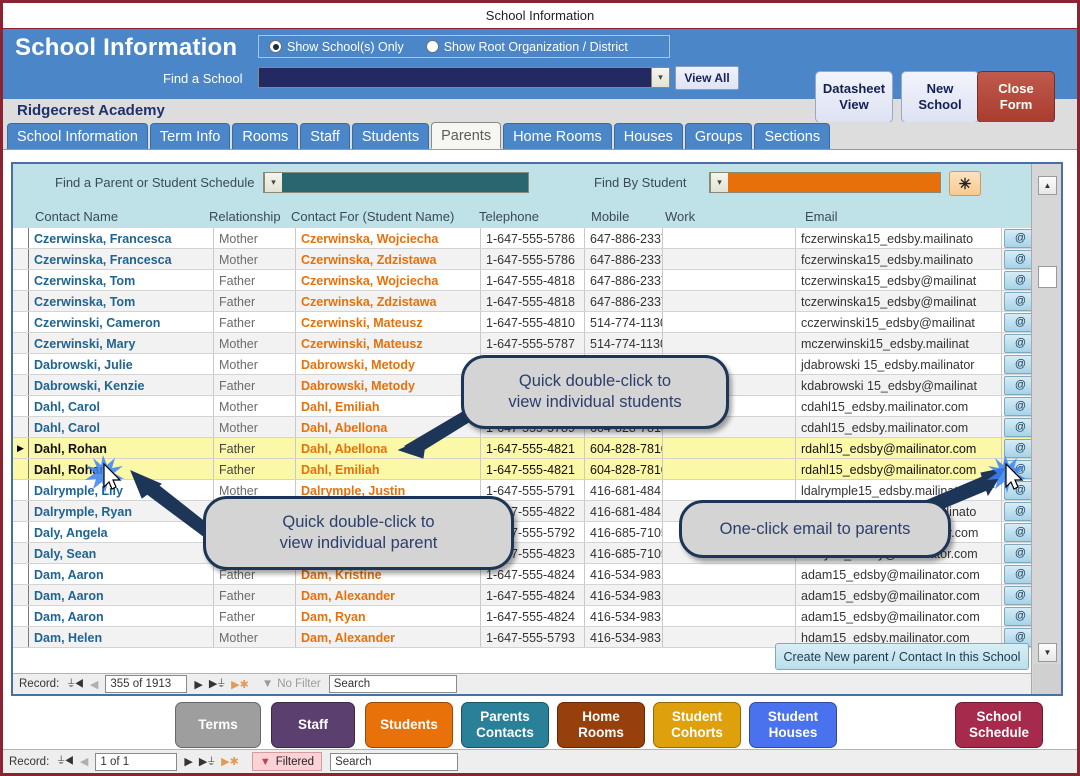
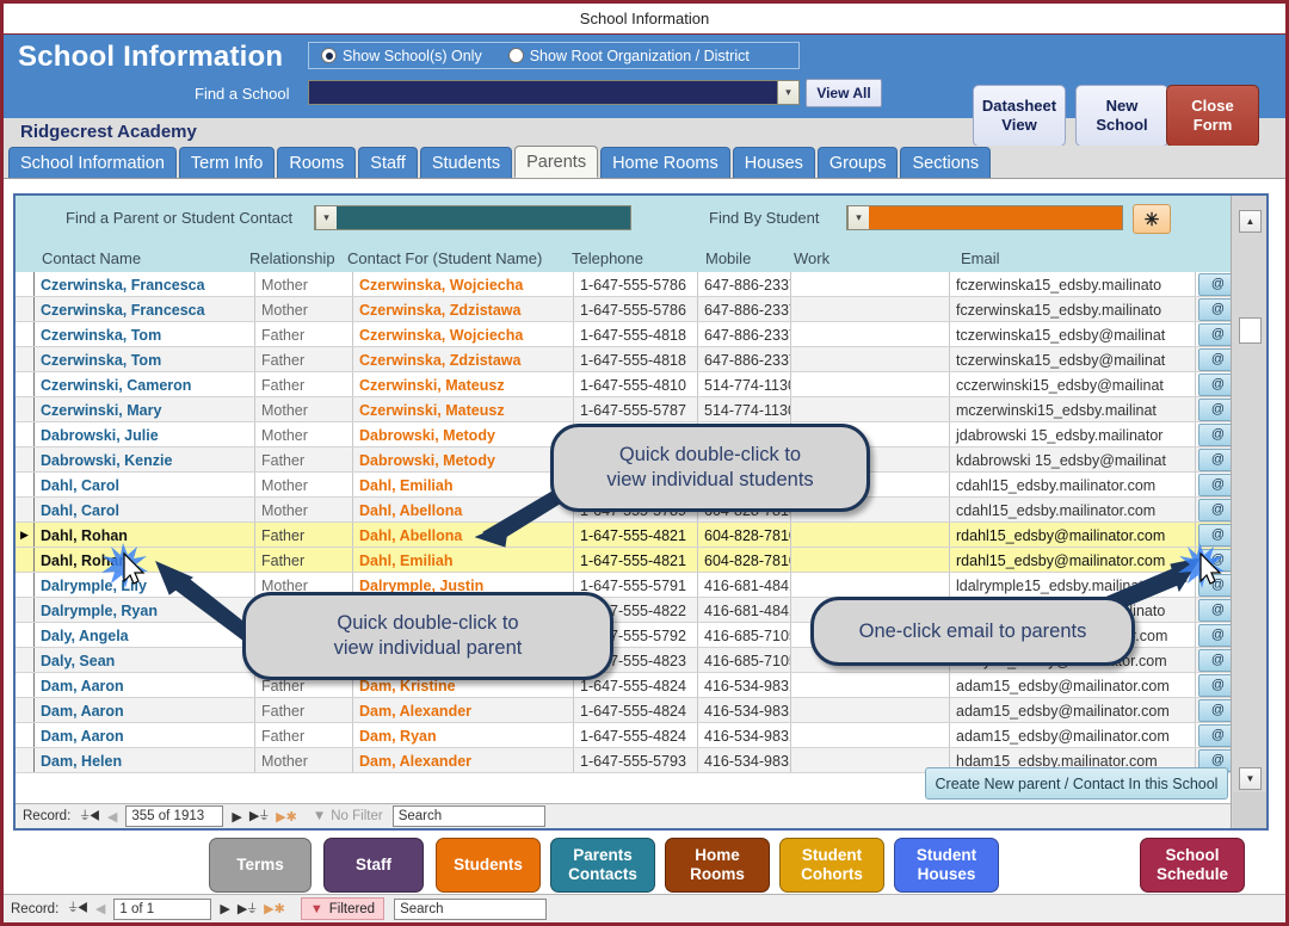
  School Information
  School Information
  Show School(s) Only
  Show Root Organization / District
  Find a School
  ▾
  View All
  Datasheet
  View
  New
  School
  Close
  Form
  Ridgecrest Academy
  School Information
  Term Info
  Rooms
  Staff
  Students
  Parents
  Home Rooms
  Houses
  Groups
  Sections
- Find a Parent or Student Schedule
+ Find a Parent or Student Contact
  ▾
  Find By Student
  ▾
  ✳
  Contact Name
  Relationship
  Contact For (Student Name)
  Telephone
  Mobile
  Work
  Email
  Czerwinska, Francesca
  Mother
  Czerwinska, Wojciecha
  1-647-555-5786
  647-886-233
  fczerwinska15_edsby.mailinato
  @
  Czerwinska, Francesca
  Mother
  Czerwinska, Zdzistawa
  1-647-555-5786
  647-886-233
  fczerwinska15_edsby.mailinato
  @
  Czerwinska, Tom
  Father
  Czerwinska, Wojciecha
  1-647-555-4818
  647-886-233
  tczerwinska15_edsby@mailinat
  @
  Czerwinska, Tom
  Father
  Czerwinska, Zdzistawa
  1-647-555-4818
  647-886-233
  tczerwinska15_edsby@mailinat
  @
  Czerwinski, Cameron
  Father
  Czerwinski, Mateusz
  1-647-555-4810
  514-774-113
  cczerwinski15_edsby@mailinat
  @
  Czerwinski, Mary
  Mother
  Czerwinski, Mateusz
  1-647-555-5787
  514-774-113
  mczerwinski15_edsby.mailinat
  @
  Dabrowski, Julie
  Mother
  Dabrowski, Metody
  jdabrowski 15_edsby.mailinator
  @
  Dabrowski, Kenzie
  Father
  Dabrowski, Metody
  kdabrowski 15_edsby@mailinat
  @
  Dahl, Carol
  Mother
  Dahl, Emiliah
  cdahl15_edsby.mailinator.com
  @
  Dahl, Carol
  Mother
  Dahl, Abellona
  cdahl15_edsby.mailinator.com
  @
  ▶
  Dahl, Rohan
  Father
  Dahl, Abellona
  1-647-555-4821
  604-828-781
  rdahl15_edsby@mailinator.com
  @
  Dahl, Rohan
  Father
  Dahl, Emiliah
  1-647-555-4821
  604-828-781
  rdahl15_edsby@mailinator.com
  @
  Dalrymple, Lily
  Mother
  Dalrymple, Justin
  1-647-555-5791
  416-681-484
  ldalrymple15_edsby.mailin
  @
  Dalrymple, Ryan
  7-555-4822
  416-681-484
  @
  Daly, Angela
  7-555-5792
  416-685-710
  @
  Daly, Sean
  7-555-4823
  416-685-710
  @
  Dam, Aaron
  Father
  Dam, Kristine
  1-647-555-4824
  416-534-983
  adam15_edsby@mailinator.com
  @
  Dam, Aaron
  Father
  Dam, Alexander
  1-647-555-4824
  416-534-983
  adam15_edsby@mailinator.com
  @
  Dam, Aaron
  Father
  Dam, Ryan
  1-647-555-4824
  416-534-983
  adam15_edsby@mailinator.com
  @
  Dam, Helen
  Mother
  Dam, Alexander
  1-647-555-5793
  416-534-983
  hdam15_edsby.mailinator.com
  @
  Create New parent / Contact In this School
  Record:
  ⏚◀
  ◀
  355 of 1913
  ▶
  ▶⏚
  ▶✱
  ▼
  No Filter
  Search
  ▲
  ▼
  Quick double-click to
  view individual students
  Quick double-click to
  view individual parent
  One-click email to parents
  Terms
  Staff
  Students
  Parents
  Contacts
  Home
  Rooms
  Student
  Cohorts
  Student
  Houses
  School
  Schedule
  Record:
  ⏚◀
  ◀
  1 of 1
  ▶
  ▶⏚
  ▶✱
  ▼
  Filtered
  Search
